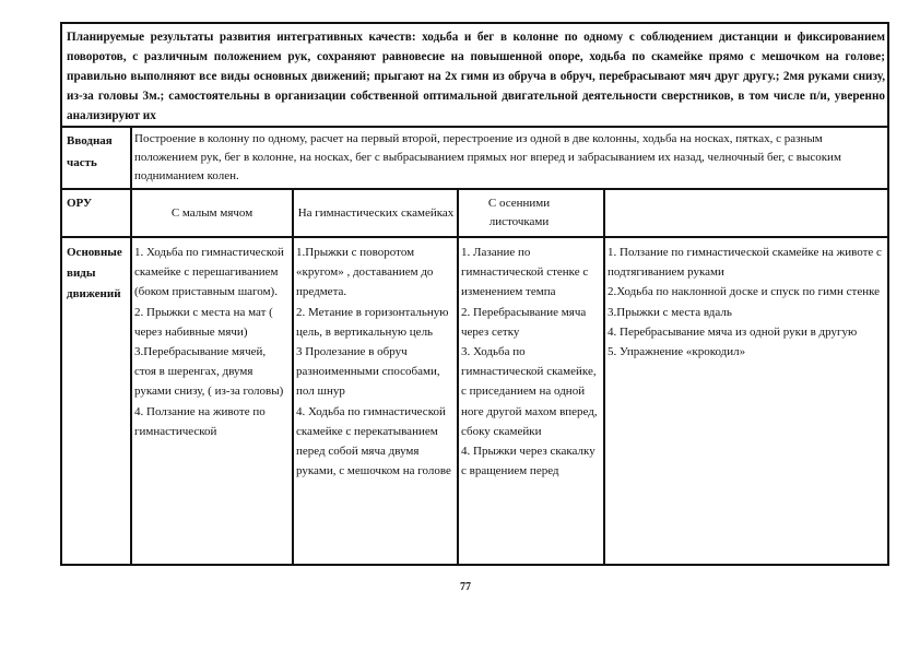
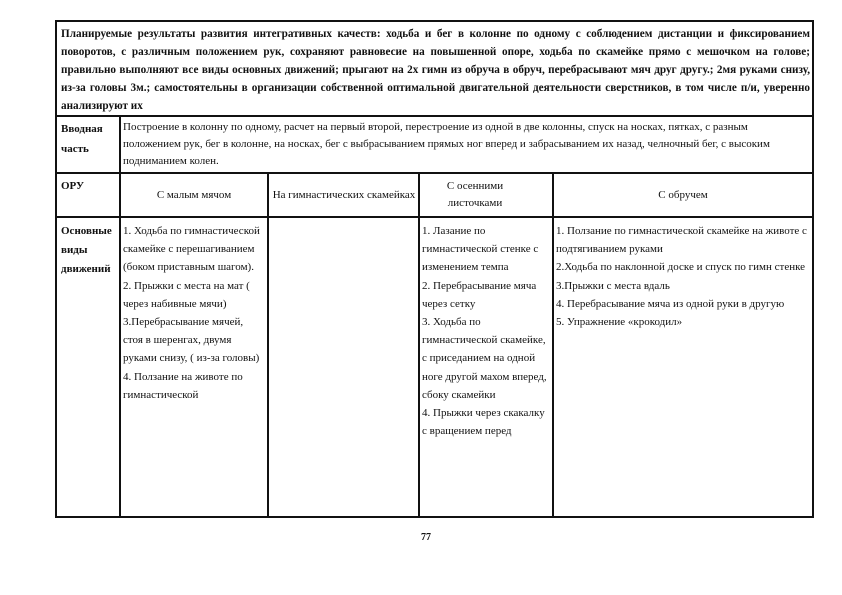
  Планируемые результаты развития интегративных качеств: ходьба и бег в колонне по одному с соблюдением дистанции и фиксированием поворотов, с различным положением рук, сохраняют равновесие на повышенной опоре, ходьба по скамейке прямо с мешочком на голове; правильно выполняют все виды основных движений; прыгают на 2х гимн из обруча в обруч, перебрасывают мяч друг другу.; 2мя руками снизу, из-за головы 3м.; самостоятельны в организации собственной оптимальной двигательной деятельности сверстников, в том числе п/и, уверенно анализируют их
  Вводная часть
- Построение в колонну по одному, расчет на первый второй, перестроение из одной в две колонны, ходьба на носках, пятках, с разным положением рук, бег в колонне, на носках, бег с выбрасыванием прямых ног вперед и забрасыванием их назад, челночный бег, с высоким подниманием колен.
+ Построение в колонну по одному, расчет на первый второй, перестроение из одной в две колонны, спуск на носках, пятках, с разным положением рук, бег в колонне, на носках, бег с выбрасыванием прямых ног вперед и забрасыванием их назад, челночный бег, с высоким подниманием колен.
  ОРУ
  С малым мячом
  На гимнастических скамейках
  С осенними листочками
+ С обручем
  Основные виды движений
  1. Ходьба по гимнастической скамейке с перешагиванием (боком приставным шагом).
  2. Прыжки с места на мат ( через набивные мячи)
  3.Перебрасывание мячей, стоя в шеренгах, двумя руками снизу, ( из-за головы)
  4. Ползание на животе по гимнастической
- 1.Прыжки с поворотом «кругом» , доставанием до предмета.
- 2. Метание в горизонтальную цель, в вертикальную цель
- 3 Пролезание в обруч разноименными способами, пол шнур
- 4. Ходьба по гимнастической скамейке с перекатыванием перед собой мяча двумя руками, с мешочком на голове
  1. Лазание по гимнастической стенке с изменением темпа
  2. Перебрасывание мяча через сетку
  3. Ходьба по гимнастической скамейке, с приседанием на одной ноге другой махом вперед, сбоку скамейки
  4. Прыжки через скакалку с вращением перед
  1. Ползание по гимнастической скамейке на животе с подтягиванием руками
  2.Ходьба по наклонной доске и спуск по гимн стенке
  3.Прыжки с места вдаль
  4. Перебрасывание мяча из одной руки в другую
  5. Упражнение «крокодил»
  77
